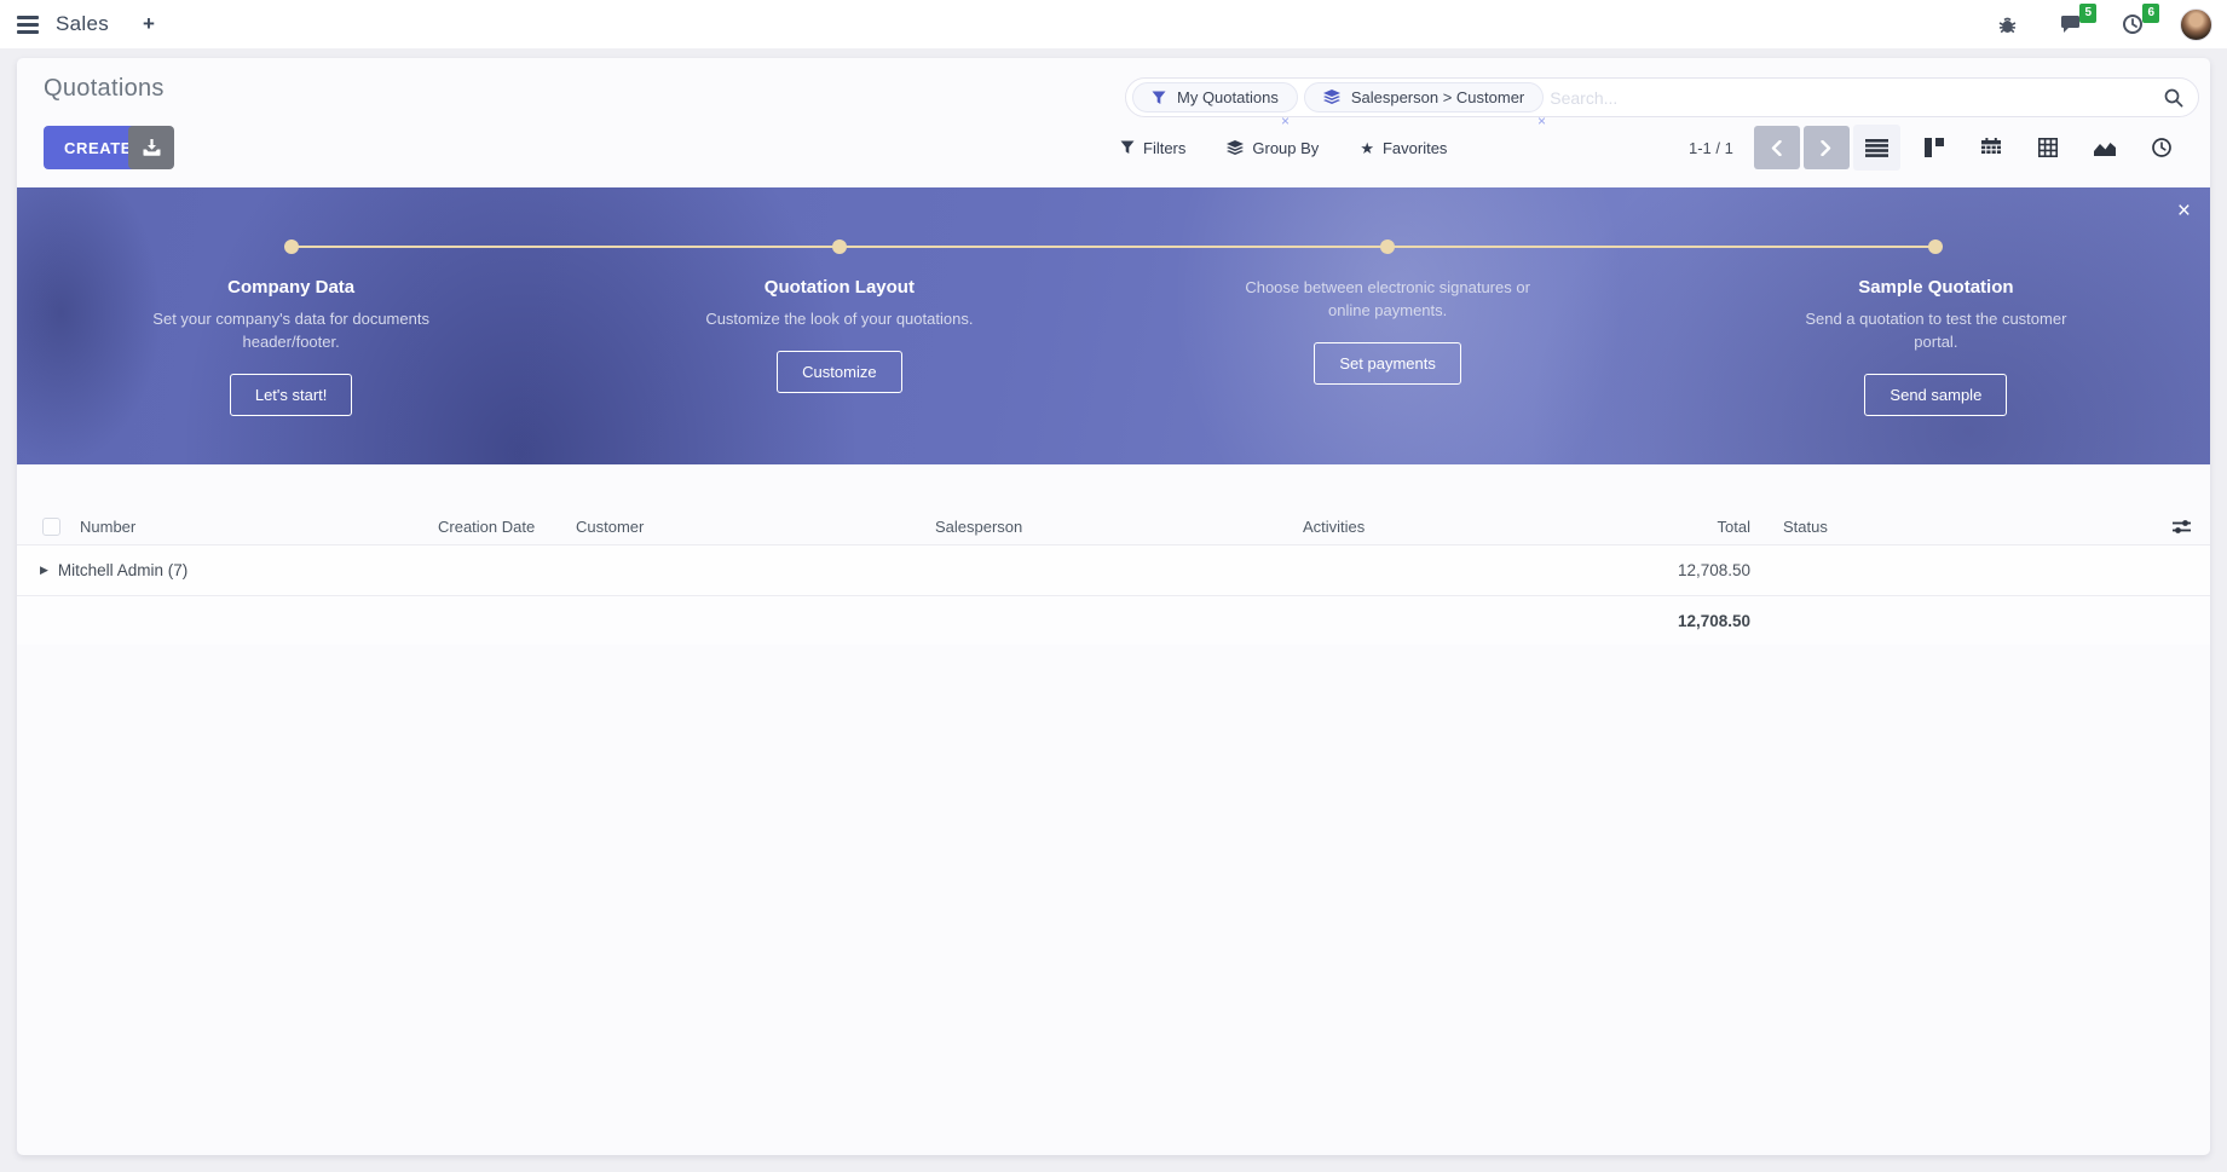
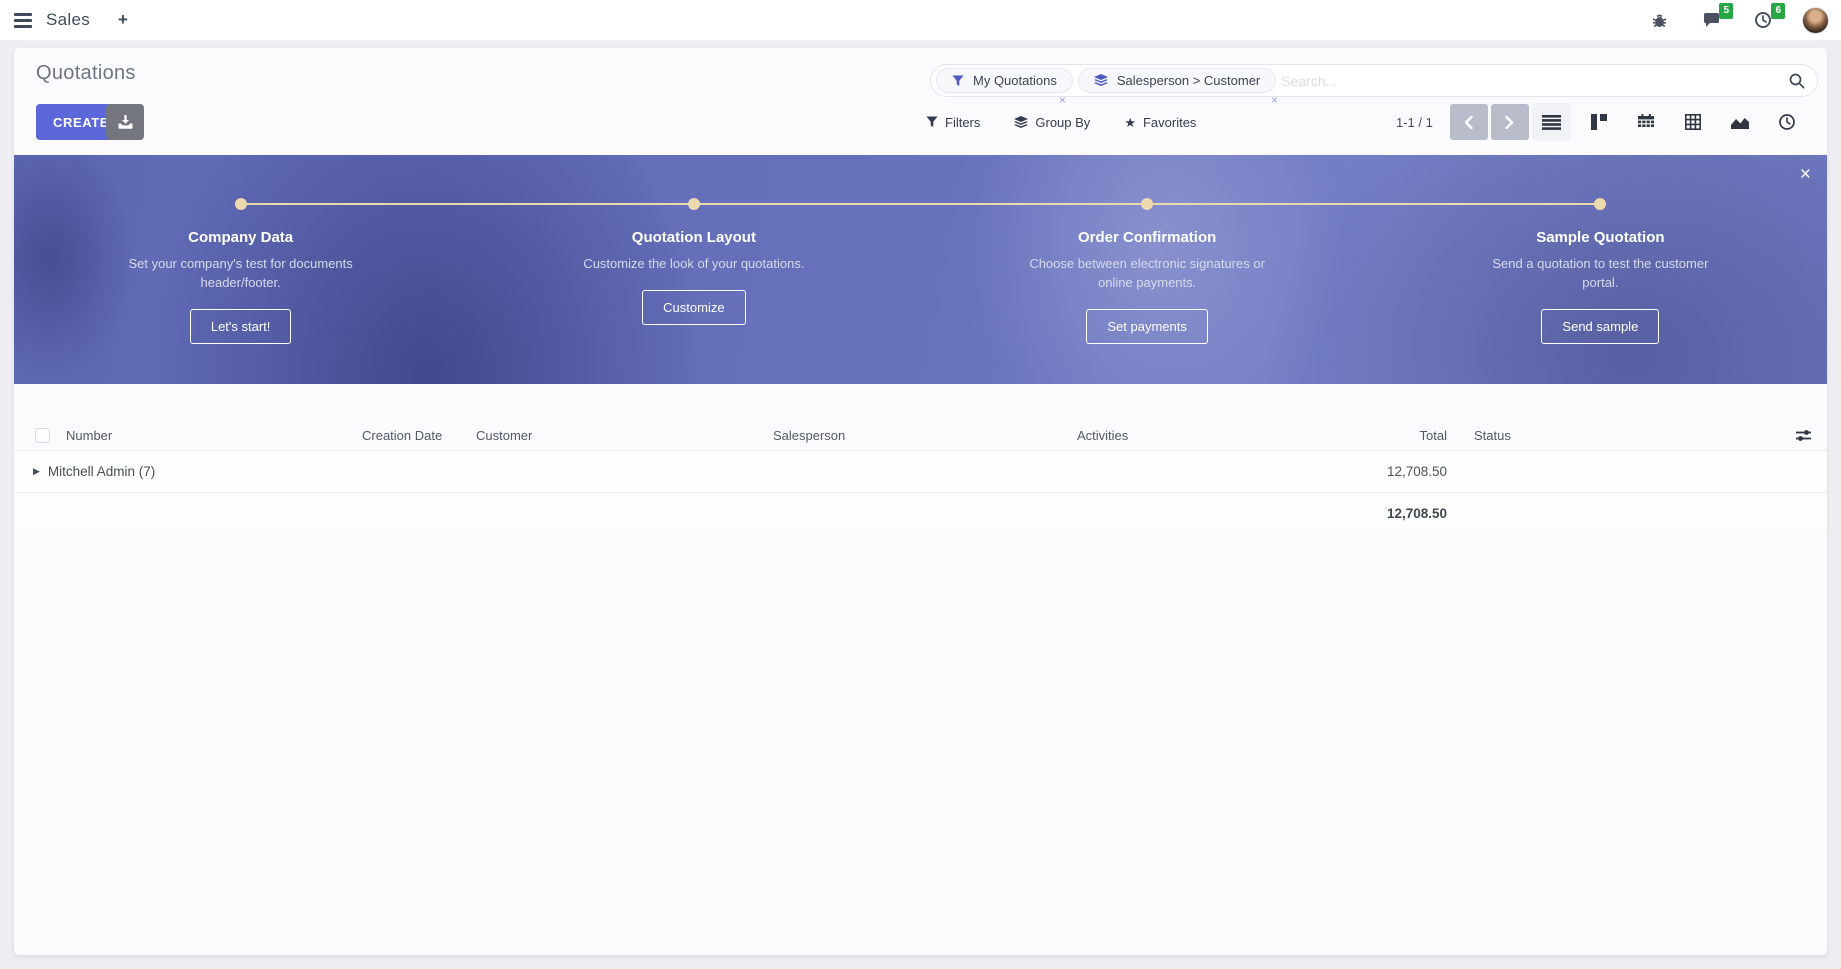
  Sales
  +
  5
  6
  Quotations
  My Quotations
  Salesperson > Customer
  Search...
  ×
  ×
  CREATE
  Filters
  Group By
  ★
  Favorites
  1-1 / 1
  ×
  Company Data
- Set your company's data for documents header/footer.
+ Set your company's test for documents header/footer.
  Let's start!
  Quotation Layout
  Customize the look of your quotations.
  Customize
+ Order Confirmation
  Choose between electronic signatures or online payments.
  Set payments
  Sample Quotation
  Send a quotation to test the customer portal.
  Send sample
  Number
  Creation Date
  Customer
  Salesperson
  Activities
  Total
  Status
  ▶
  Mitchell Admin (7)
  12,708.50
  12,708.50
